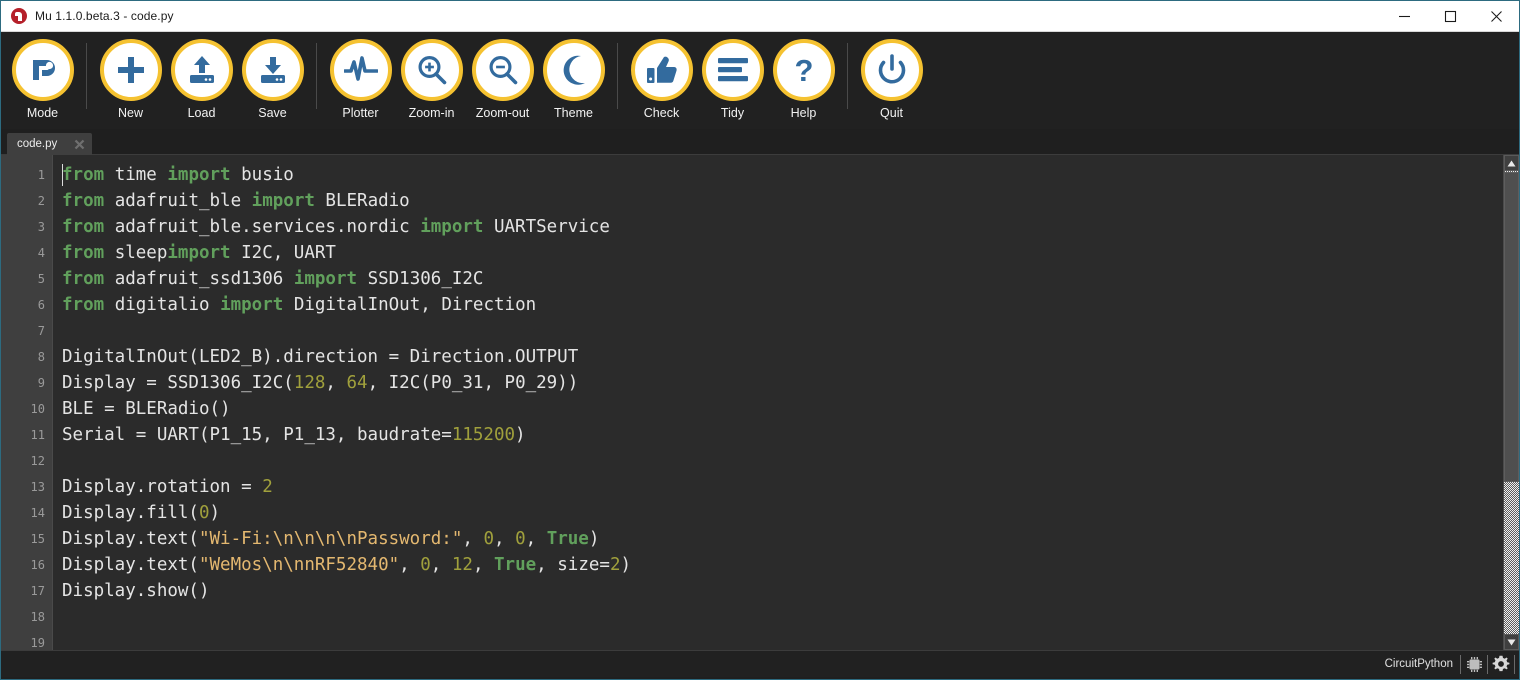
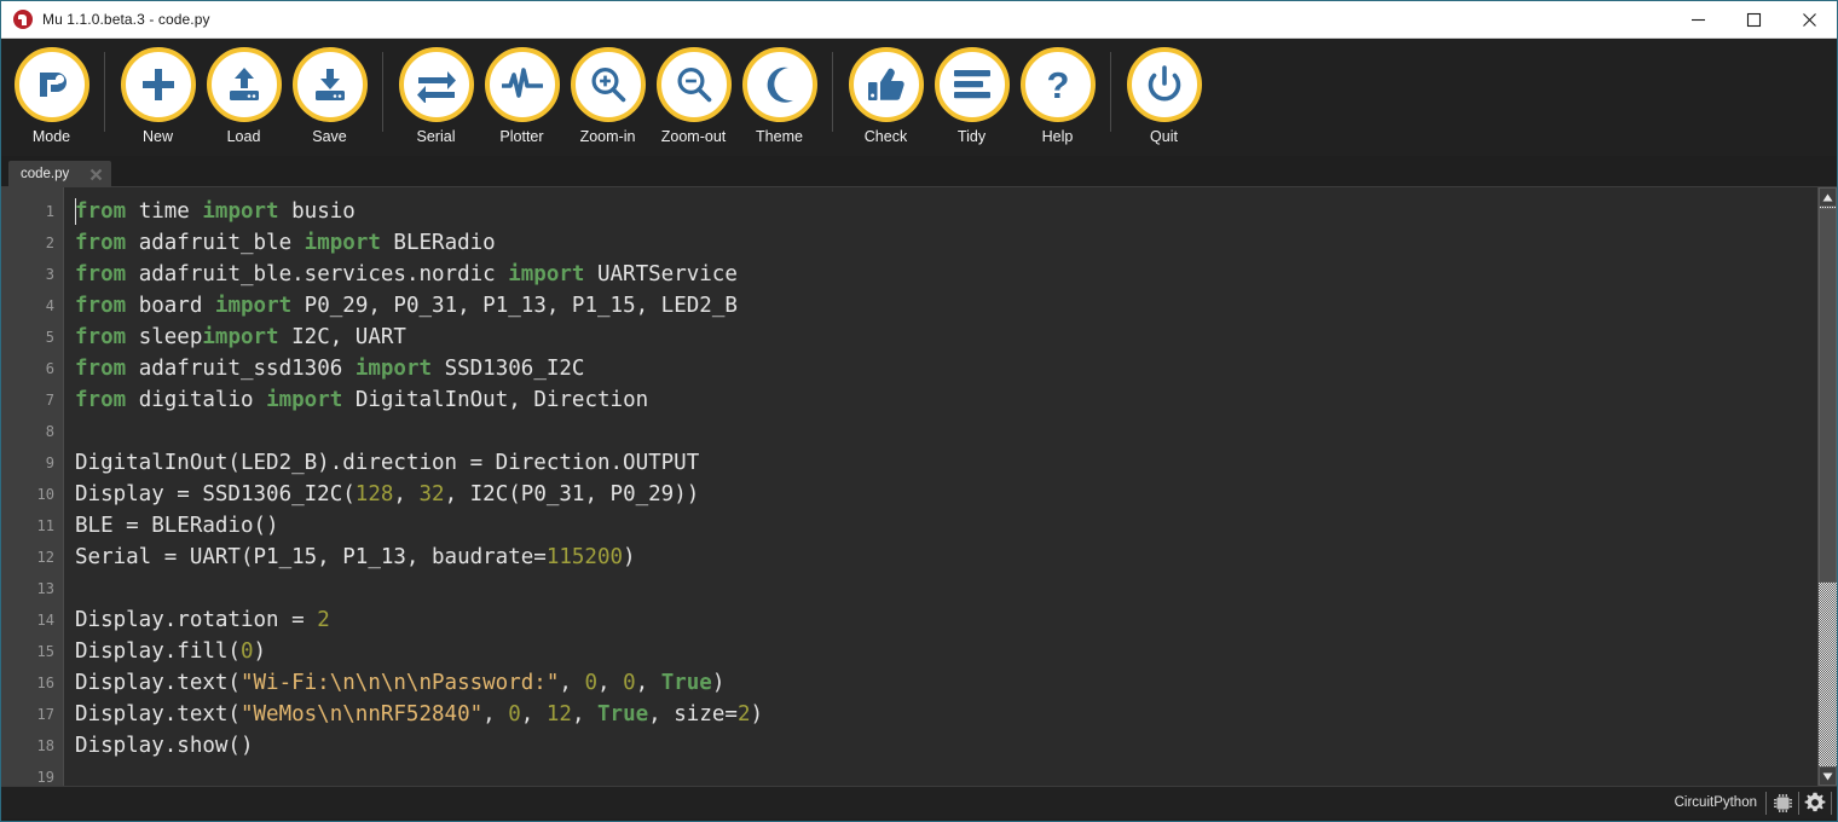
  Mu 1.1.0.beta.3 - code.py
  Mode
  New
  Load
  Save
+ Serial
  Plotter
  Zoom-in
  Zoom-out
  Theme
  Check
  Tidy
  ?
  Help
  Quit
  code.py
  1
  2
  3
  4
  5
  6
  7
  8
  9
  10
  11
  12
  13
  14
  15
  16
  17
  18
  19
  from time import busio
  from adafruit_ble import BLERadio
  from adafruit_ble.services.nordic import UARTService
+ from board import P0_29, P0_31, P1_13, P1_15, LED2_B
  from sleepimport I2C, UART
  from adafruit_ssd1306 import SSD1306_I2C
  from digitalio import DigitalInOut, Direction
  DigitalInOut(LED2_B).direction = Direction.OUTPUT
- Display = SSD1306_I2C(128, 64, I2C(P0_31, P0_29))
+ Display = SSD1306_I2C(128, 32, I2C(P0_31, P0_29))
  BLE = BLERadio()
  Serial = UART(P1_15, P1_13, baudrate=115200)
  Display.rotation = 2
  Display.fill(0)
  Display.text("Wi-Fi:\n\n\n\nPassword:", 0, 0, True)
  Display.text("WeMos\n\nnRF52840", 0, 12, True, size=2)
  Display.show()
  CircuitPython
